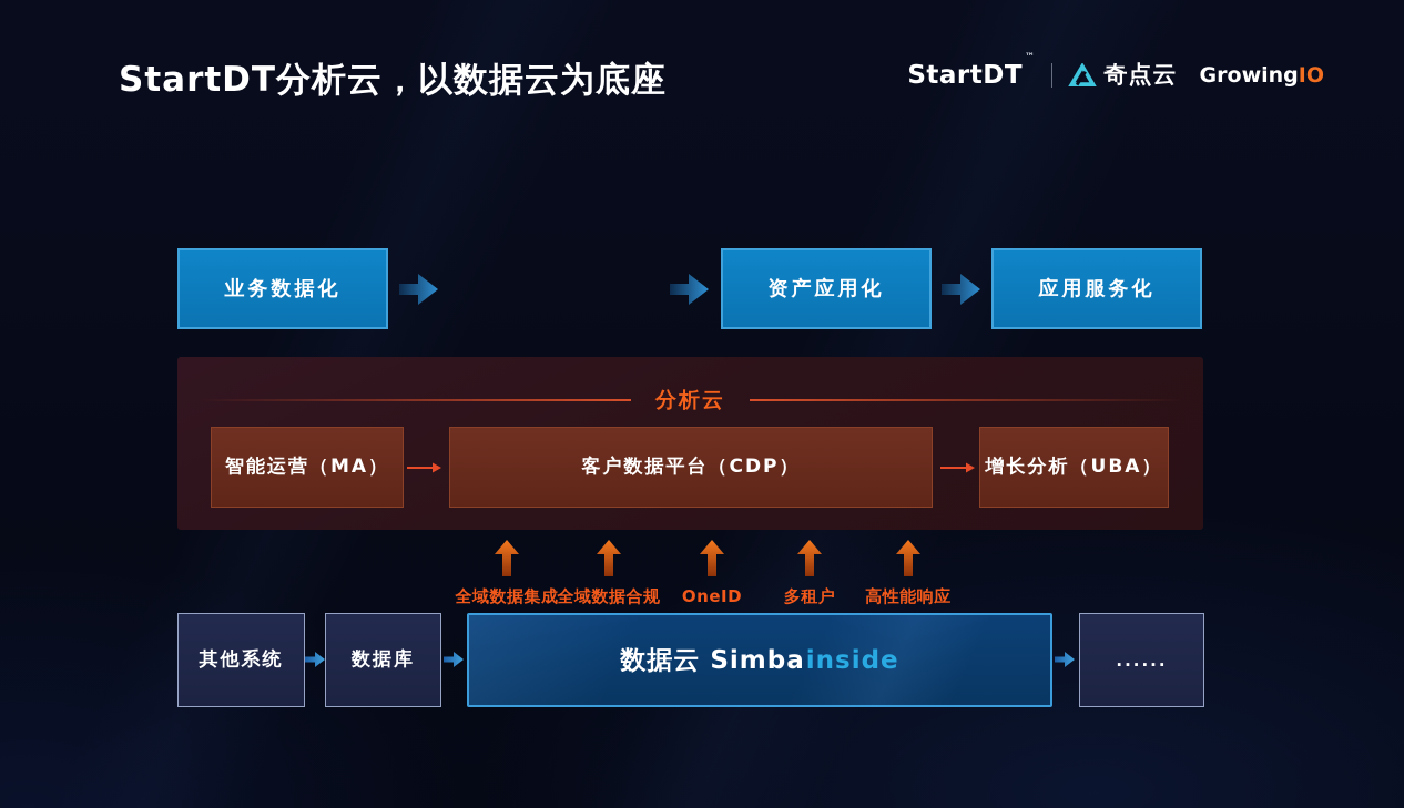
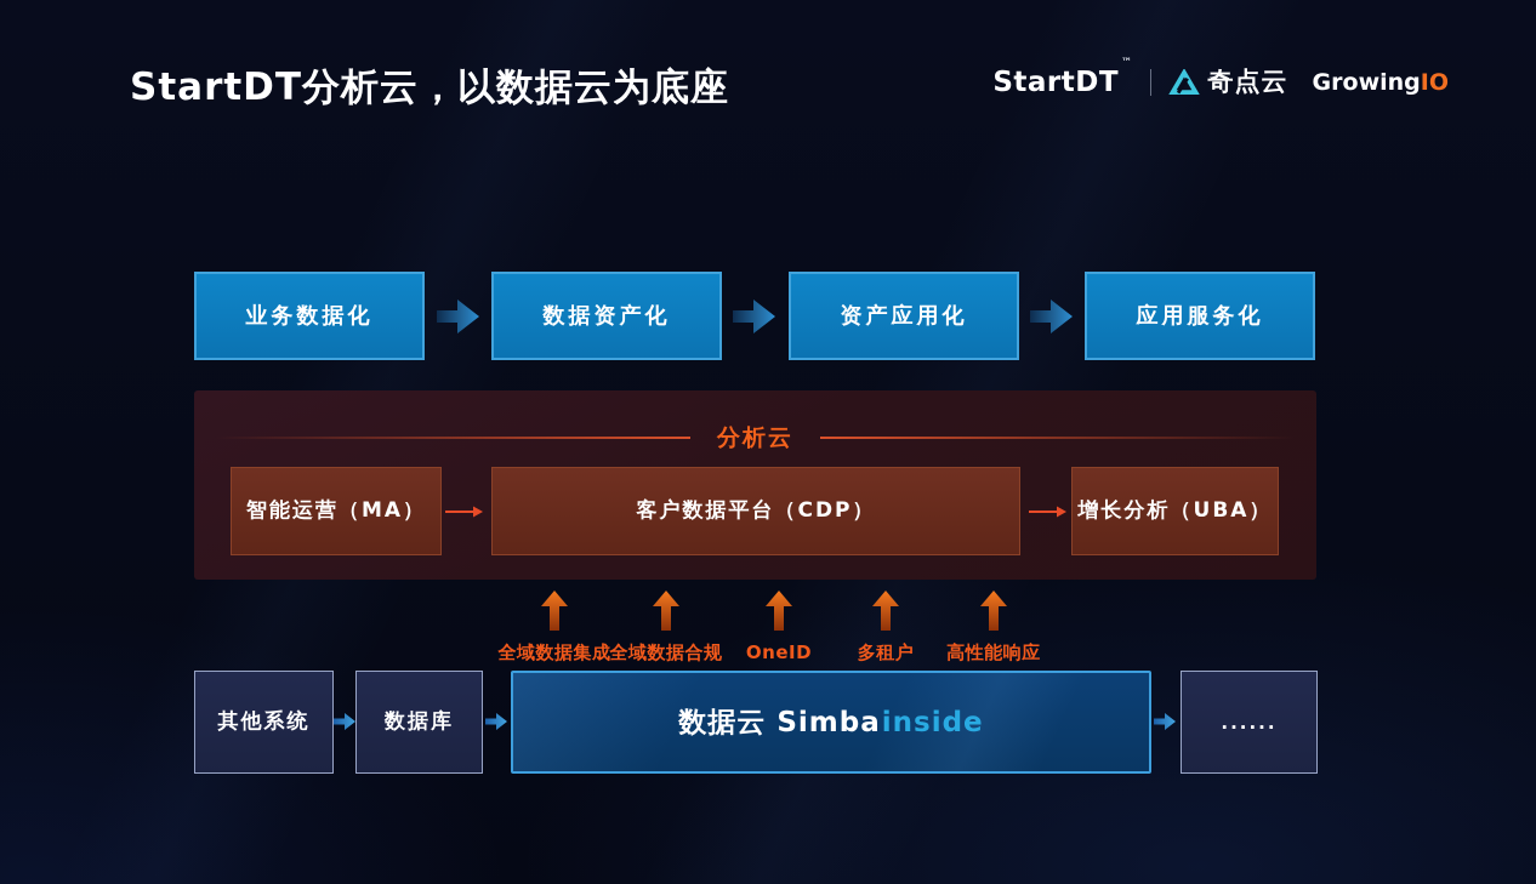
  StartDT分析云，以数据云为底座
  StartDT™
  奇点云
  GrowingIO
  业务数据化
+ 数据资产化
  资产应用化
  应用服务化
  分析云
  智能运营（MA）
  客户数据平台（CDP）
  增长分析（UBA）
  全域数据集成
  全域数据合规
  OneID
  多租户
  高性能响应
  其他系统
  数据库
  数据云 Simba
  inside
  ......
